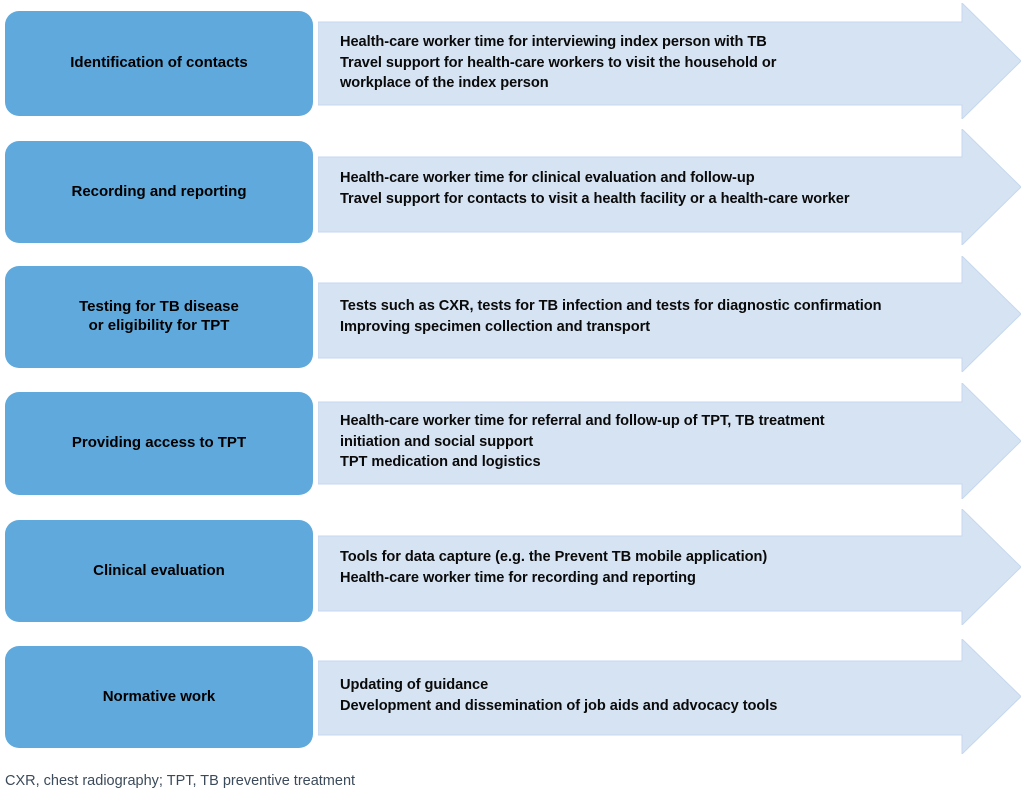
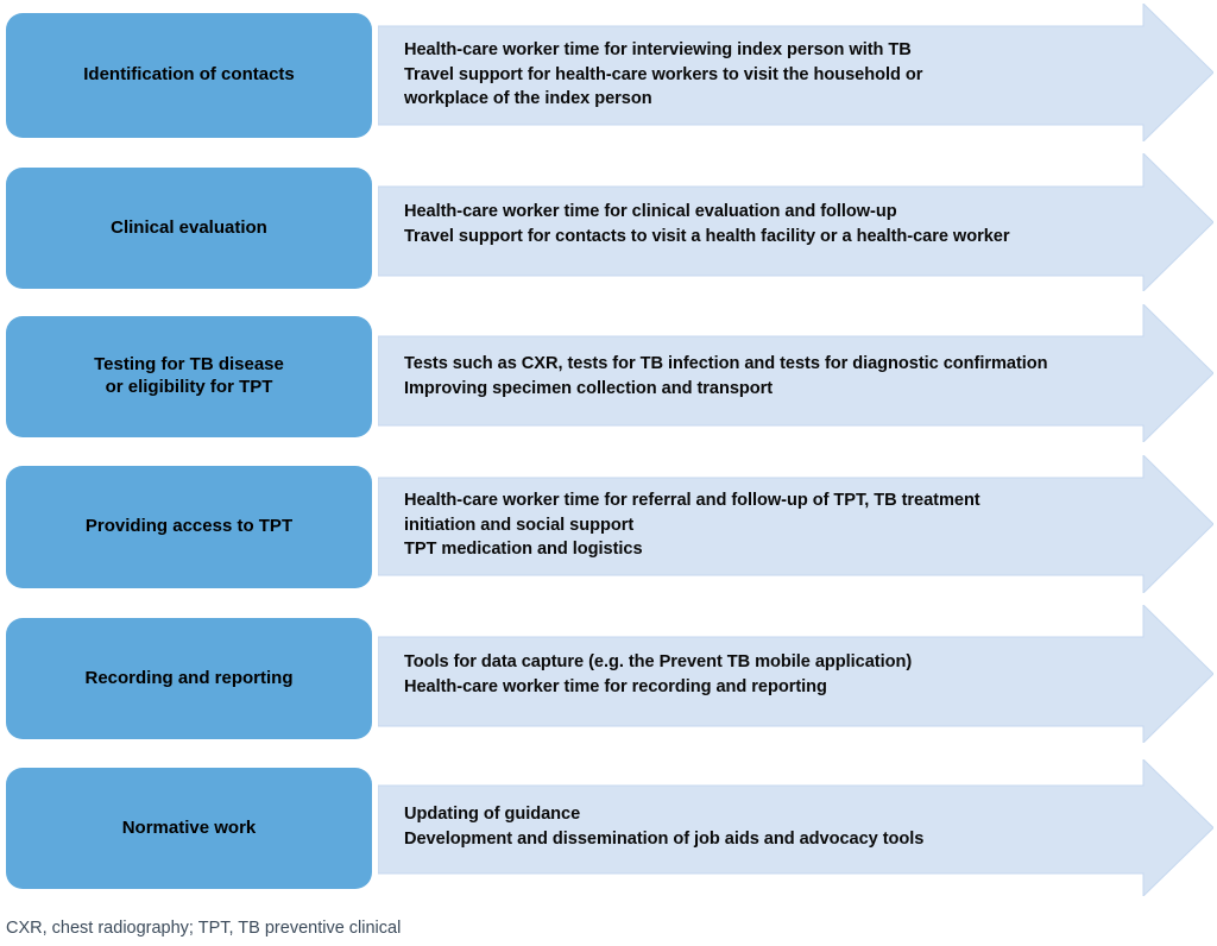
  Health-care worker time for interviewing index person with TB
  Travel support for health-care workers to visit the household or
  workplace of the index person
  Identification of contacts
  Health-care worker time for clinical evaluation and follow-up
  Travel support for contacts to visit a health facility or a health-care worker
- Recording and reporting
+ Clinical evaluation
  Tests such as CXR, tests for TB infection and tests for diagnostic confirmation
  Improving specimen collection and transport
  Testing for TB disease
  or eligibility for TPT
  Health-care worker time for referral and follow-up of TPT, TB treatment
  initiation and social support
  TPT medication and logistics
  Providing access to TPT
  Tools for data capture (e.g. the Prevent TB mobile application)
  Health-care worker time for recording and reporting
- Clinical evaluation
+ Recording and reporting
  Updating of guidance
  Development and dissemination of job aids and advocacy tools
  Normative work
- CXR, chest radiography; TPT, TB preventive treatment
+ CXR, chest radiography; TPT, TB preventive clinical
